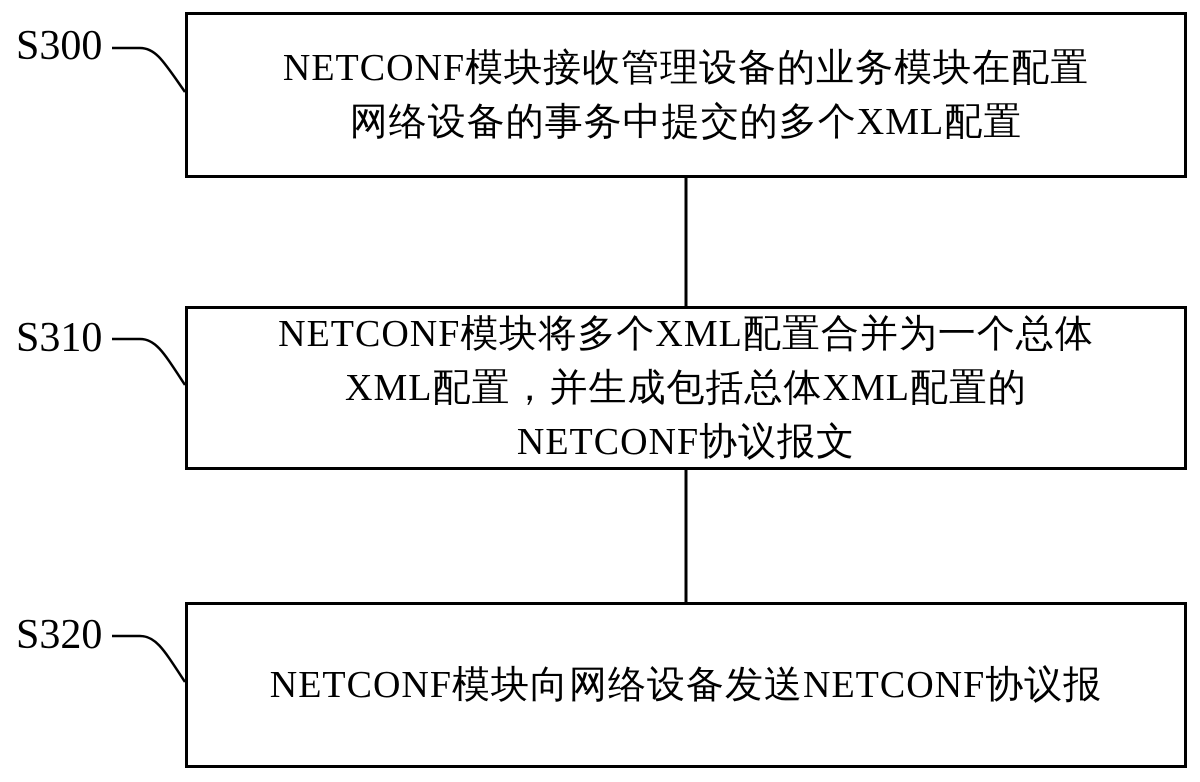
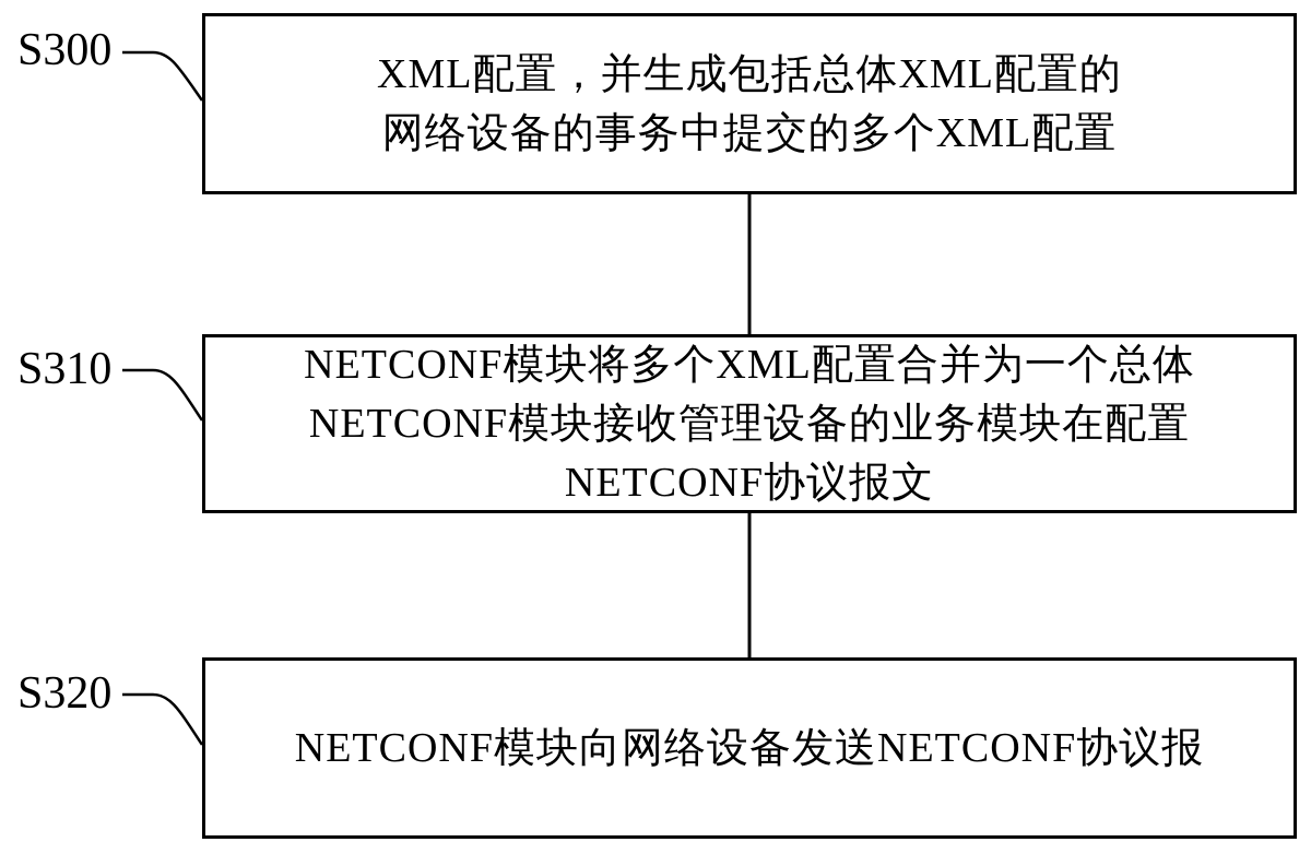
  S300
  S310
  S320
- NETCONF模块接收管理设备的业务模块在配置
+ XML配置，并生成包括总体XML配置的
  网络设备的事务中提交的多个XML配置
  NETCONF模块将多个XML配置合并为一个总体
- XML配置，并生成包括总体XML配置的
+ NETCONF模块接收管理设备的业务模块在配置
  NETCONF协议报文
  NETCONF模块向网络设备发送NETCONF协议报
